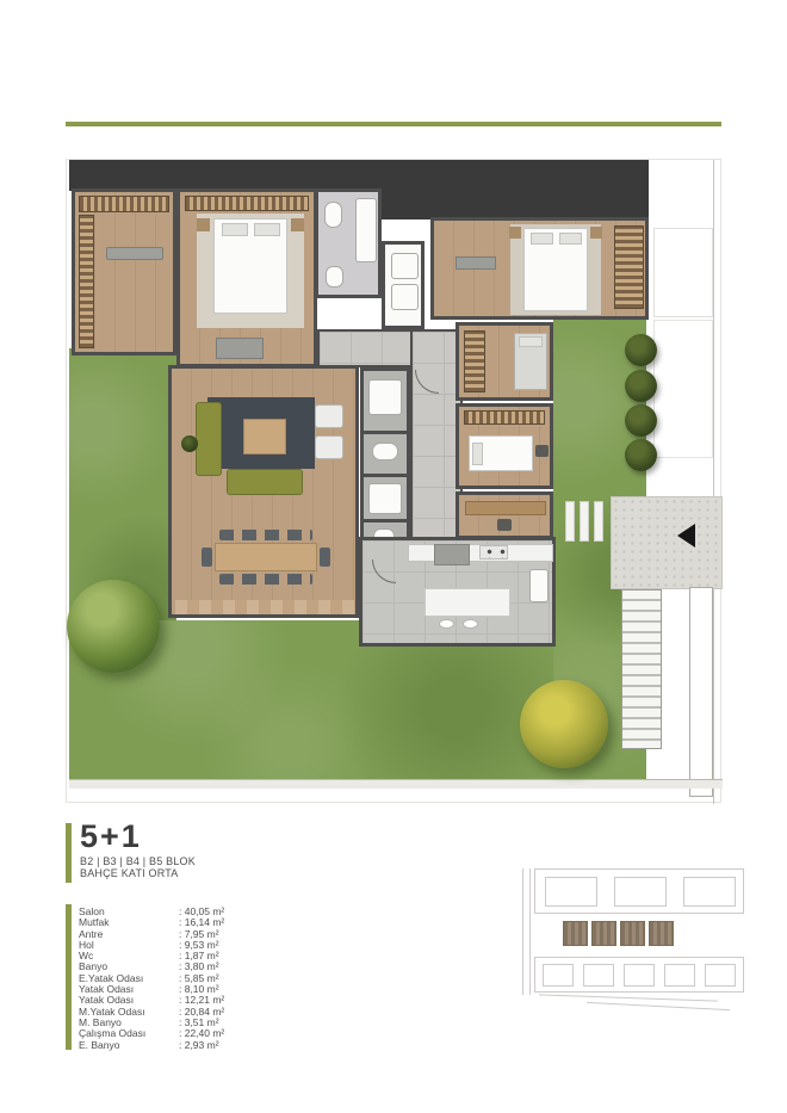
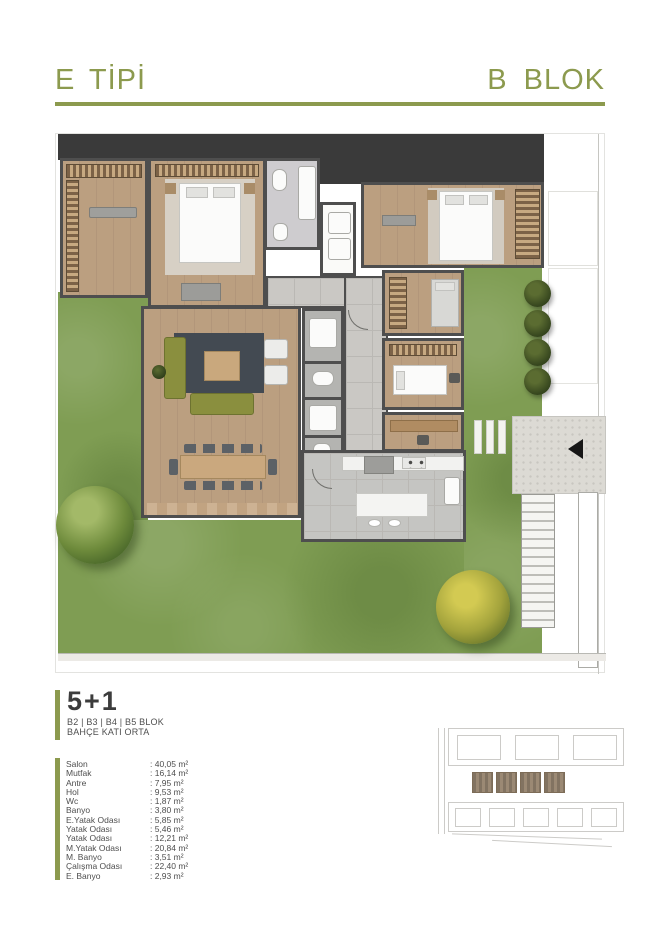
+ E TİPİ
+ B BLOK
  5+1
  B2 | B3 | B4 | B5 BLOK
  BAHÇE KATI ORTA
  Salon
  : 40,05 m²
  Mutfak
  : 16,14 m²
  Antre
  : 7,95 m²
  Hol
  : 9,53 m²
  Wc
  : 1,87 m²
  Banyo
  : 3,80 m²
  E.Yatak Odası
  : 5,85 m²
  Yatak Odası
- : 8,10 m²
+ : 5,46 m²
  Yatak Odası
  : 12,21 m²
  M.Yatak Odası
  : 20,84 m²
  M. Banyo
  : 3,51 m²
  Çalışma Odası
  : 22,40 m²
  E. Banyo
  : 2,93 m²
